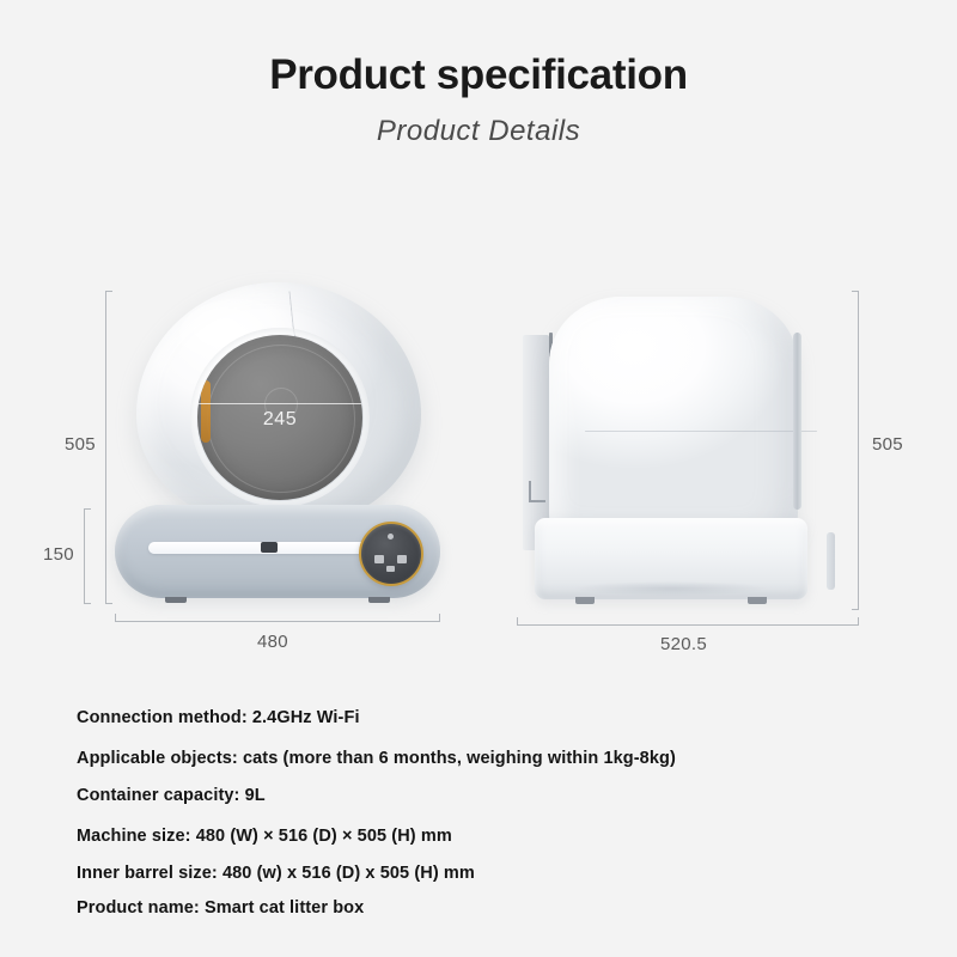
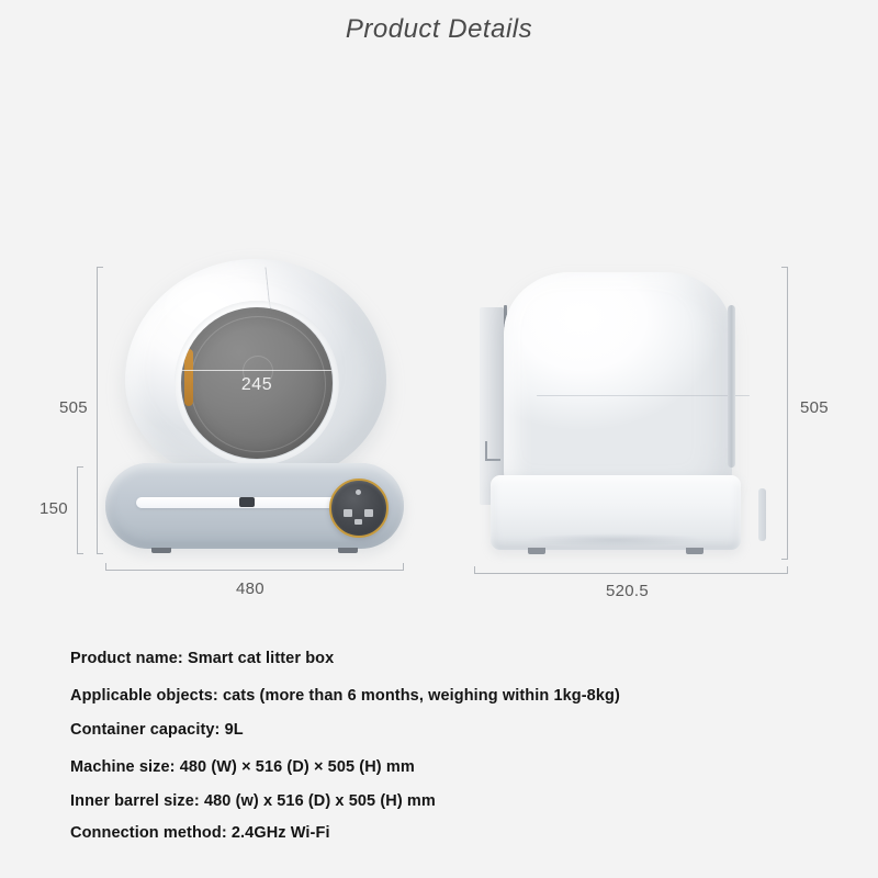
- Product specification
  Product Details
  245
  505
  150
  480
  505
  520.5
- Connection method: 2.4GHz Wi-Fi
+ Product name: Smart cat litter box
  Applicable objects: cats (more than 6 months, weighing within 1kg-8kg)
  Container capacity: 9L
  Machine size: 480 (W) × 516 (D) × 505 (H) mm
  Inner barrel size: 480 (w) x 516 (D) x 505 (H) mm
- Product name: Smart cat litter box
+ Connection method: 2.4GHz Wi-Fi
